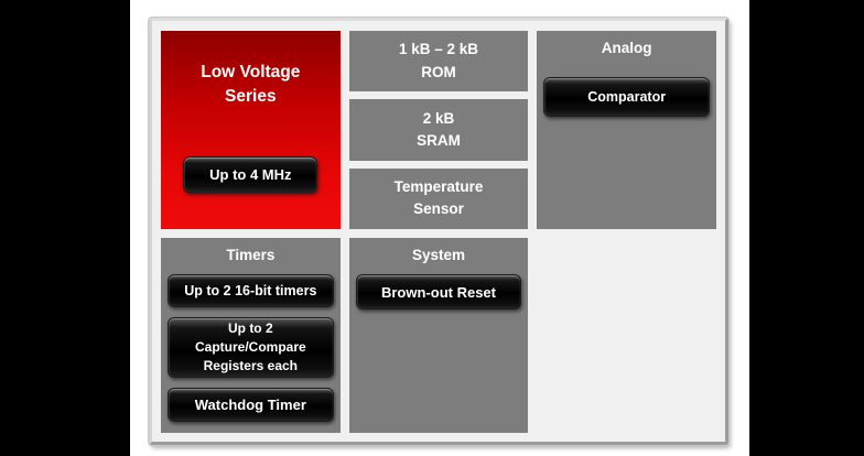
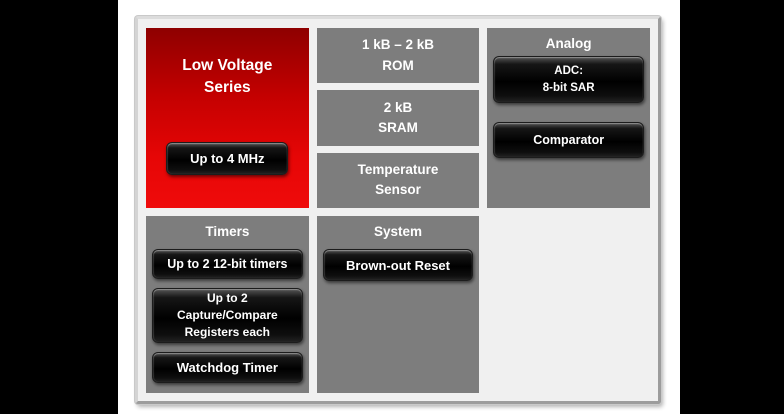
  Low Voltage
  Series
  Up to 4 MHz
  1 kB – 2 kB
  ROM
  2 kB
  SRAM
  Temperature
  Sensor
  Analog
+ ADC:
+ 8-bit SAR
  Comparator
  Timers
- Up to 2 16-bit timers
+ Up to 2 12-bit timers
  Up to 2
  Capture/Compare
  Registers each
  Watchdog Timer
  System
  Brown-out Reset
